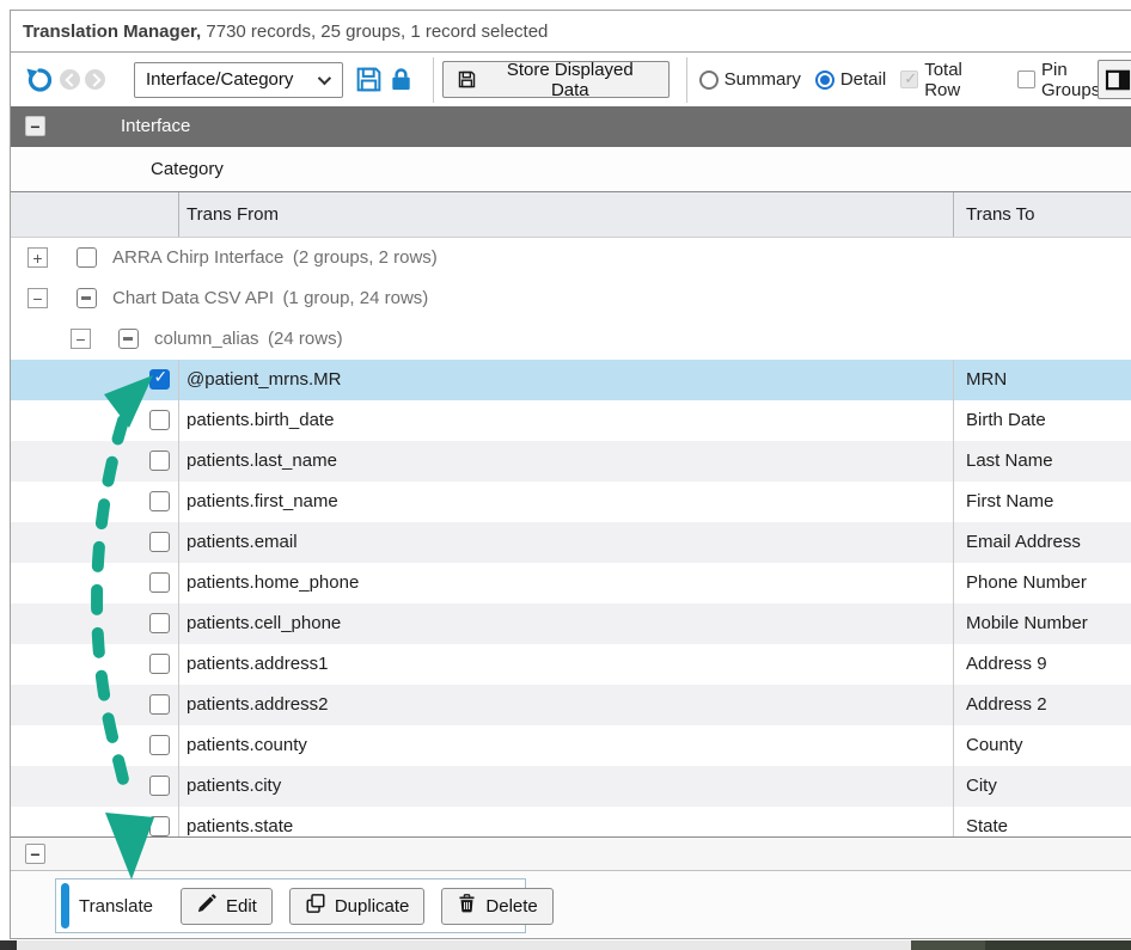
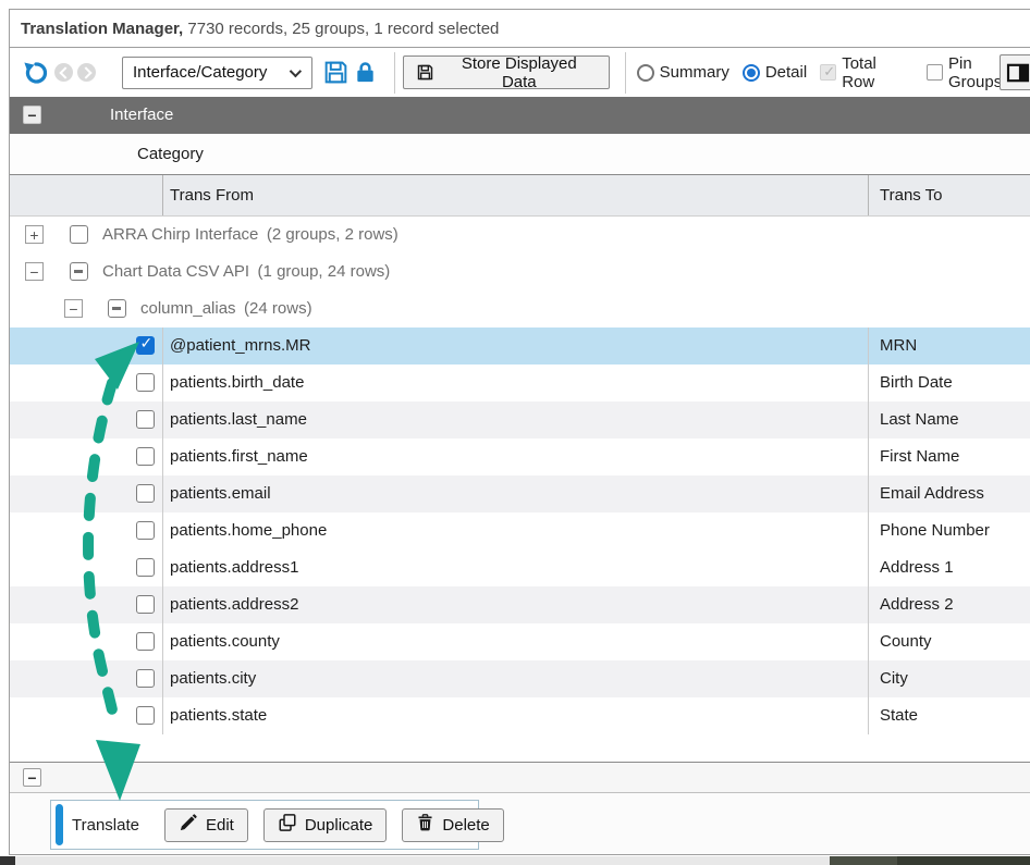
  Translation Manager,
  7730 records, 25 groups, 1 record selected
  Interface/Category
  Store Displayed Data
  Summary
  Detail
  Total Row
  Pin Groups
  Interface
  Category
  Trans From
  Trans To
  +
  ARRA Chirp Interface (2 groups, 2 rows)
  −
  Chart Data CSV API (1 group, 24 rows)
  −
  column_alias (24 rows)
  @patient_mrns.MR
  MRN
  patients.birth_date
  Birth Date
  patients.last_name
  Last Name
  patients.first_name
  First Name
  patients.email
  Email Address
  patients.home_phone
  Phone Number
- patients.cell_phone
- Mobile Number
  patients.address1
- Address 9
+ Address 1
  patients.address2
  Address 2
  patients.county
  County
  patients.city
  City
  patients.state
  State
  Translate
  Edit
  Duplicate
  Delete
